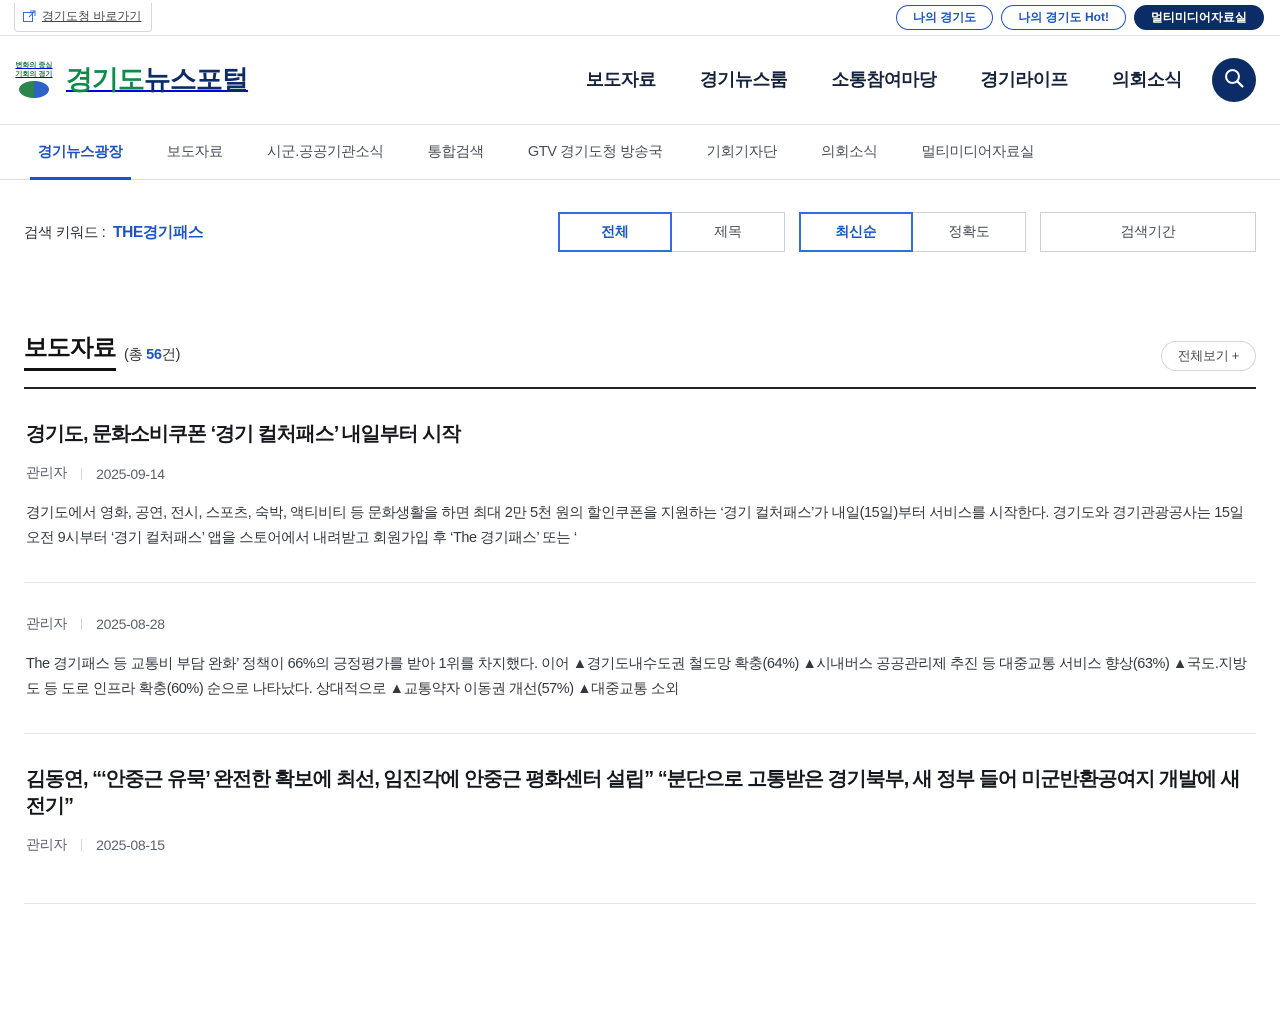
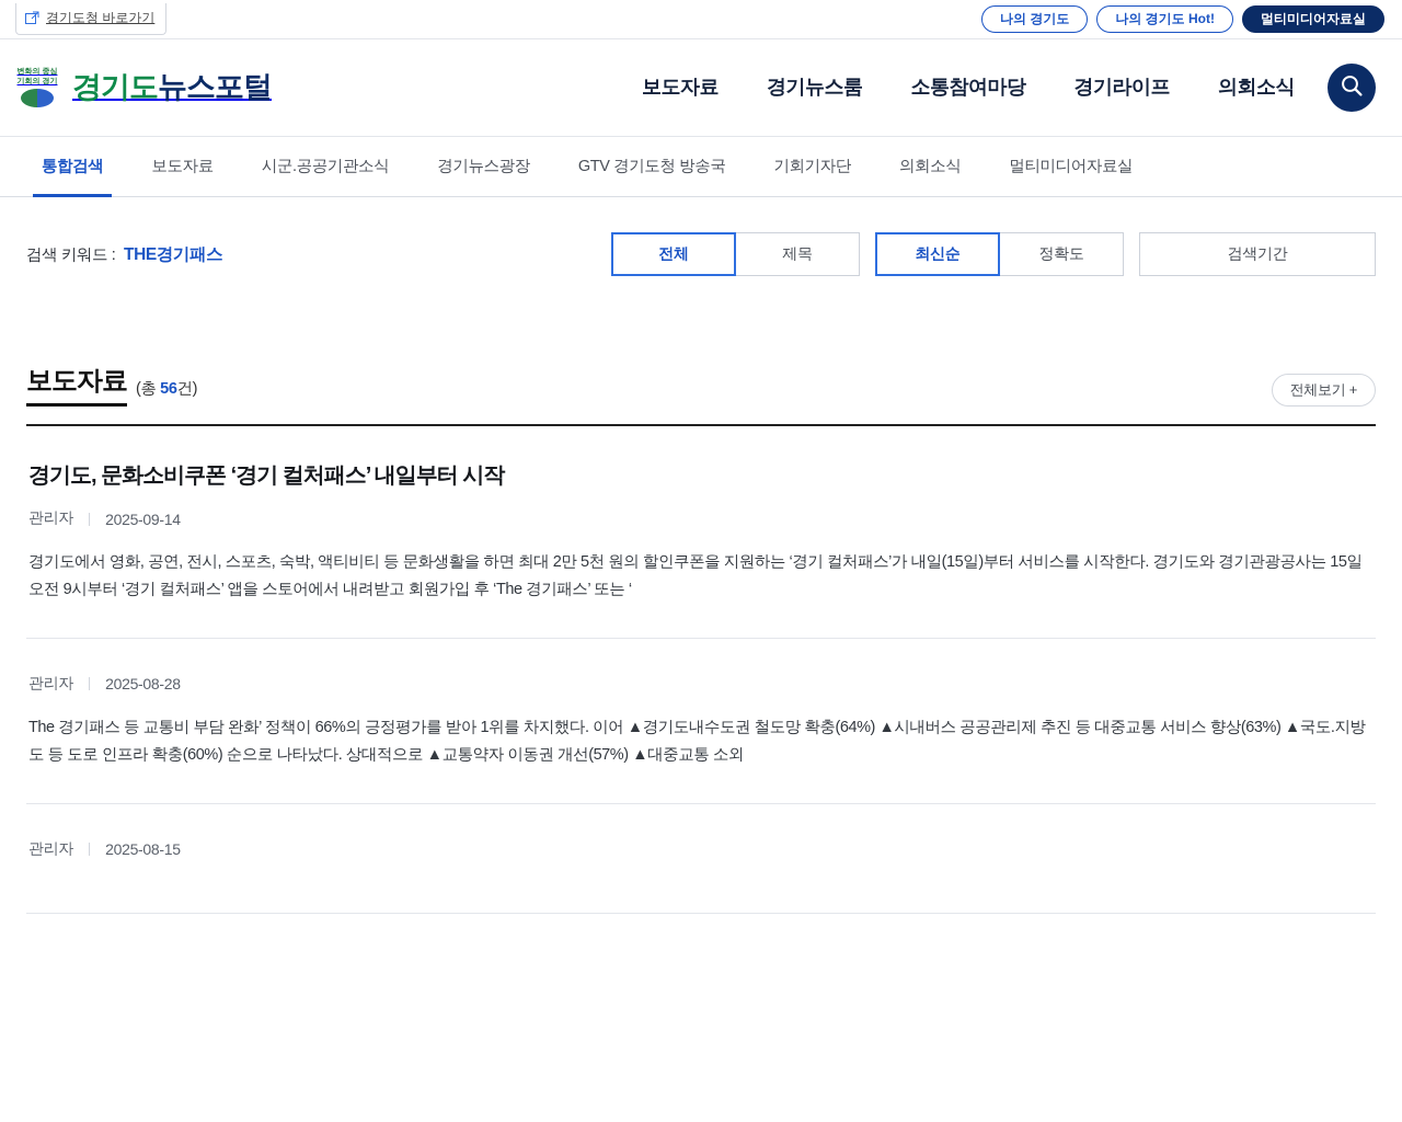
  경기도청 바로가기
  나의 경기도
  나의 경기도 Hot!
  멀티미디어자료실
  경기도뉴스포털
  보도자료
  경기뉴스룸
  소통참여마당
  경기라이프
  의회소식
- 경기뉴스광장
+ 통합검색
  보도자료
  시군.공공기관소식
- 통합검색
+ 경기뉴스광장
  GTV 경기도청 방송국
  기회기자단
  의회소식
  멀티미디어자료실
  검색 키워드 : THE경기패스
  전체
  제목
  최신순
  정확도
  검색기간
  보도자료
  (총 56건)
  전체보기 +
  경기도, 문화소비쿠폰 ‘경기 컬처패스’ 내일부터 시작
  관리자
  2025-09-14
  경기도에서 영화, 공연, 전시, 스포츠, 숙박, 액티비티 등 문화생활을 하면 최대 2만 5천 원의 할인쿠폰을 지원하는 ‘경기 컬처패스’가 내일(15일)부터 서비스를 시작한다. 경기도와 경기관광공사는 15일 오전 9시부터 ‘경기 컬처패스’ 앱을 스토어에서 내려받고 회원가입 후 ‘The 경기패스’ 또는 ‘
  관리자
  2025-08-28
  The 경기패스 등 교통비 부담 완화’ 정책이 66%의 긍정평가를 받아 1위를 차지했다. 이어 ▲경기도내수도권 철도망 확충(64%) ▲시내버스 공공관리제 추진 등 대중교통 서비스 향상(63%) ▲국도.지방도 등 도로 인프라 확충(60%) 순으로 나타났다. 상대적으로 ▲교통약자 이동권 개선(57%) ▲대중교통 소외
- 김동연, “‘안중근 유묵’ 완전한 확보에 최선, 임진각에 안중근 평화센터 설립” “분단으로 고통받은 경기북부, 새 정부 들어 미군반환공여지 개발에 새 전기”
  관리자
  2025-08-15
